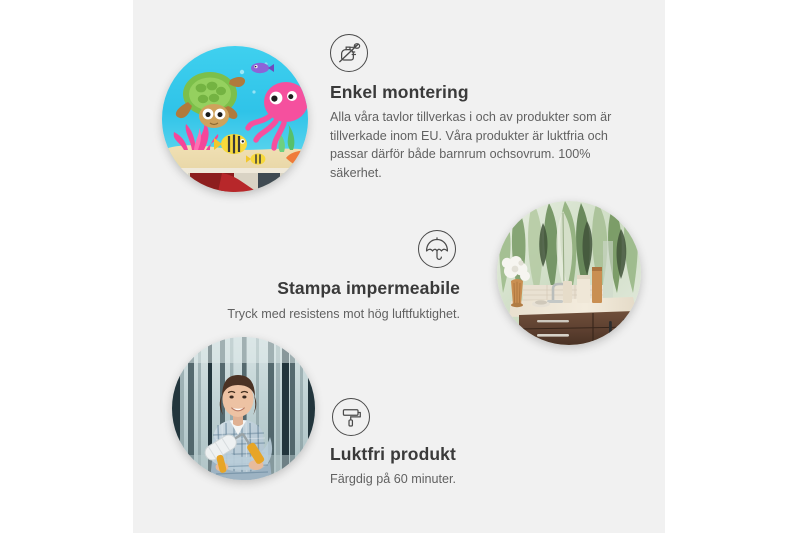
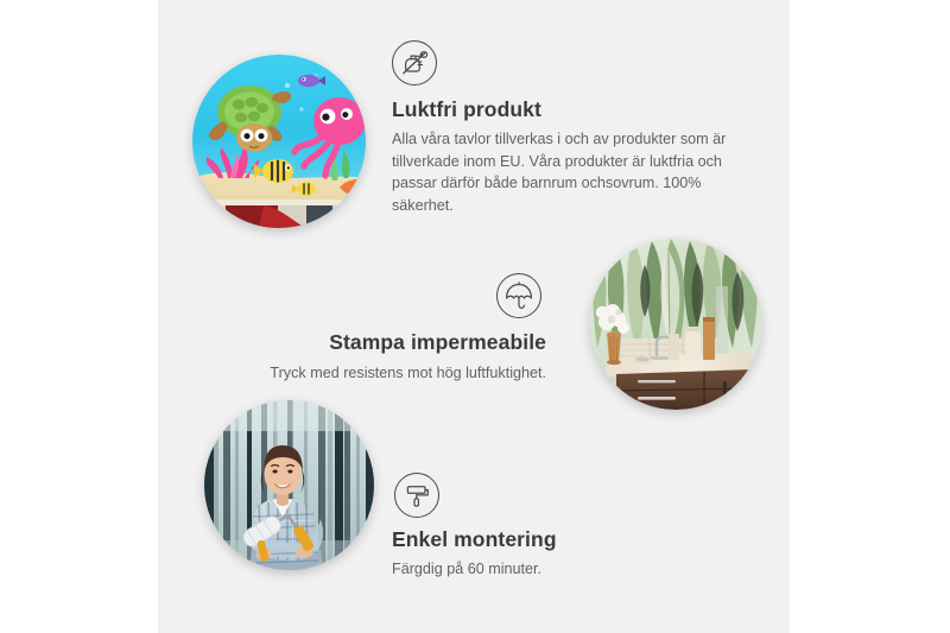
- Enkel montering
+ Luktfri produkt
  Alla våra tavlor tillverkas i och av produkter som är tillverkade inom EU. Våra produkter är luktfria och passar därför både barnrum ochsovrum. 100% säkerhet.
  Stampa impermeabile
  Tryck med resistens mot hög luftfuktighet.
- Luktfri produkt
+ Enkel montering
  Färgdig på 60 minuter.
